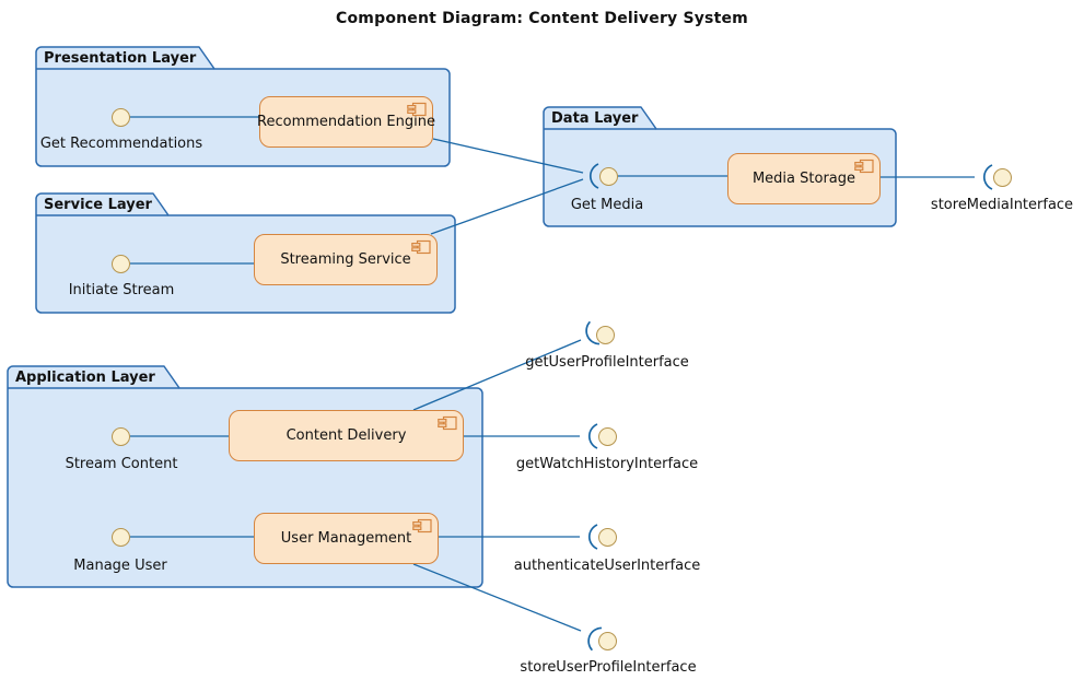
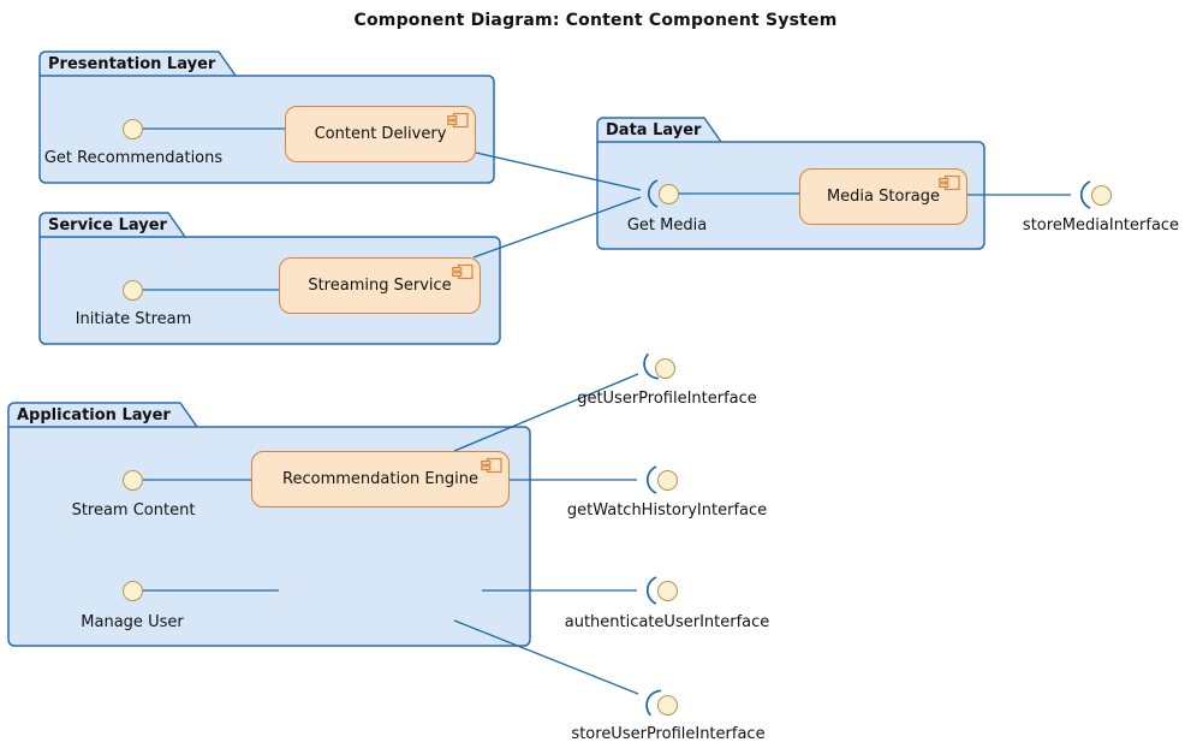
- Component Diagram: Content Delivery System
+ Component Diagram: Content Component System
  Presentation Layer
  Data Layer
  Service Layer
  Application Layer
- Recommendation Engine
+ Content Delivery
  Media Storage
  Streaming Service
- Content Delivery
+ Recommendation Engine
- User Management
  Get Recommendations
  Initiate Stream
  Stream Content
  Manage User
  Get Media
  storeMediaInterface
  getUserProfileInterface
  getWatchHistoryInterface
  authenticateUserInterface
  storeUserProfileInterface
